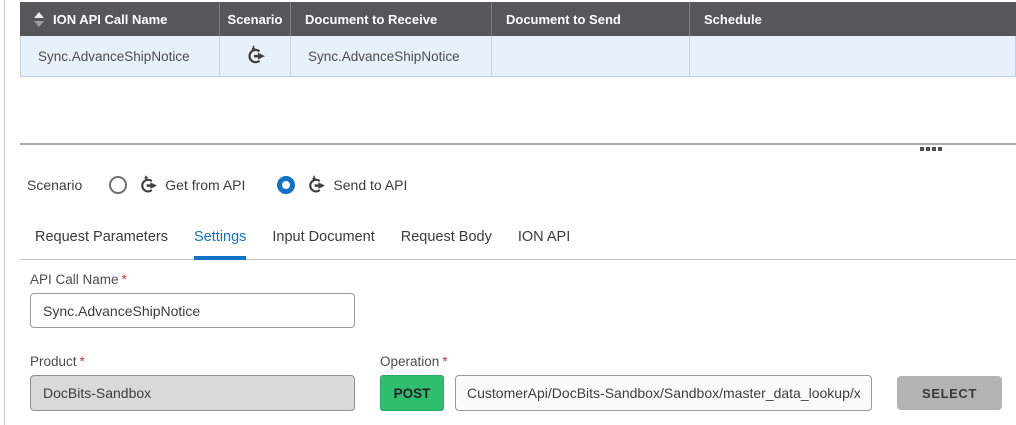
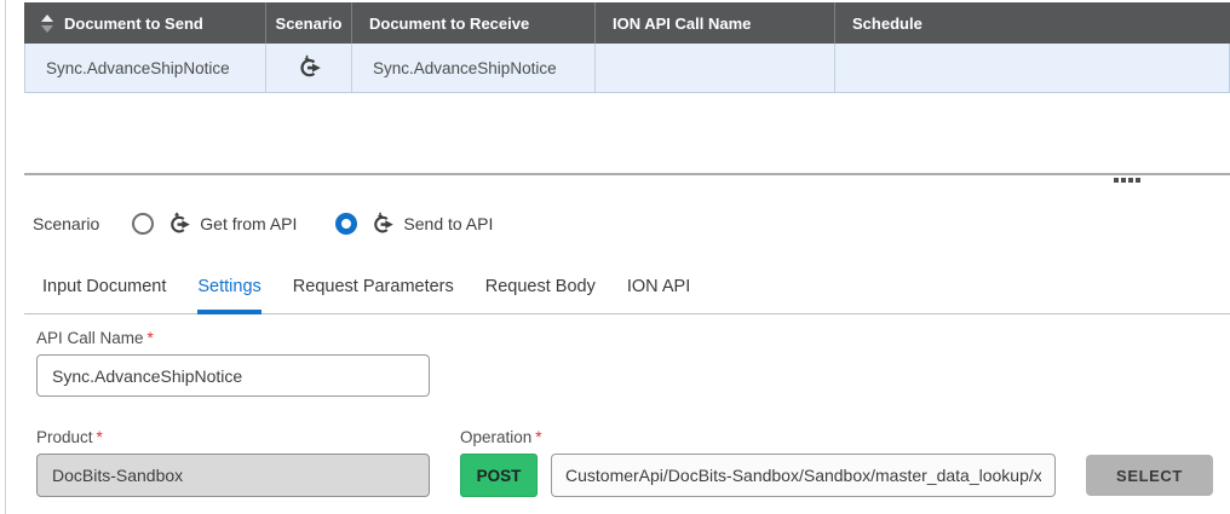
- ION API Call Name
+ Document to Send
  Scenario
  Document to Receive
- Document to Send
+ ION API Call Name
  Schedule
  Sync.AdvanceShipNotice
  Sync.AdvanceShipNotice
  Scenario
  Get from API
  Send to API
- Request Parameters
+ Input Document
  Settings
- Input Document
+ Request Parameters
  Request Body
  ION API
  API Call Name *
  Sync.AdvanceShipNotice
  Product *
  DocBits-Sandbox
  Operation *
  POST
  CustomerApi/DocBits-Sandbox/Sandbox/master_data_lookup/x
  SELECT
